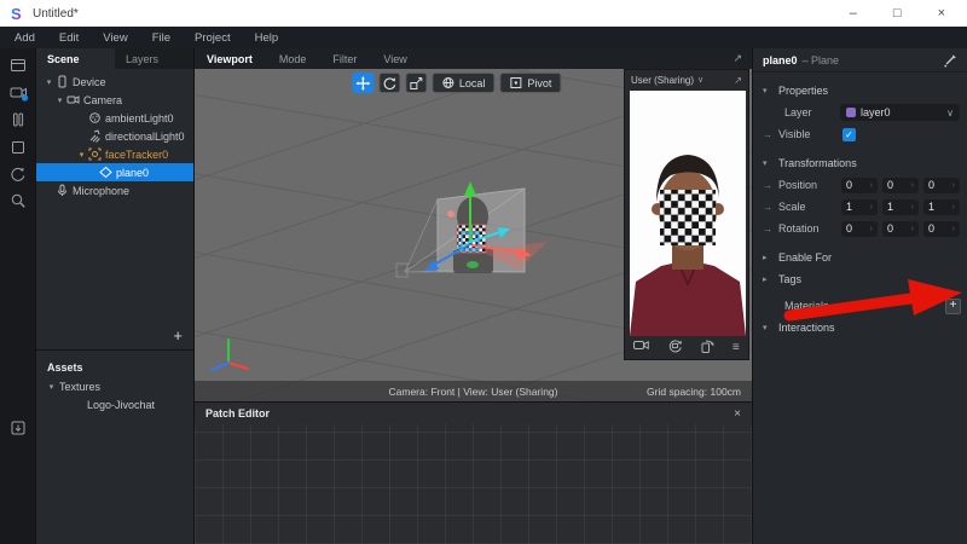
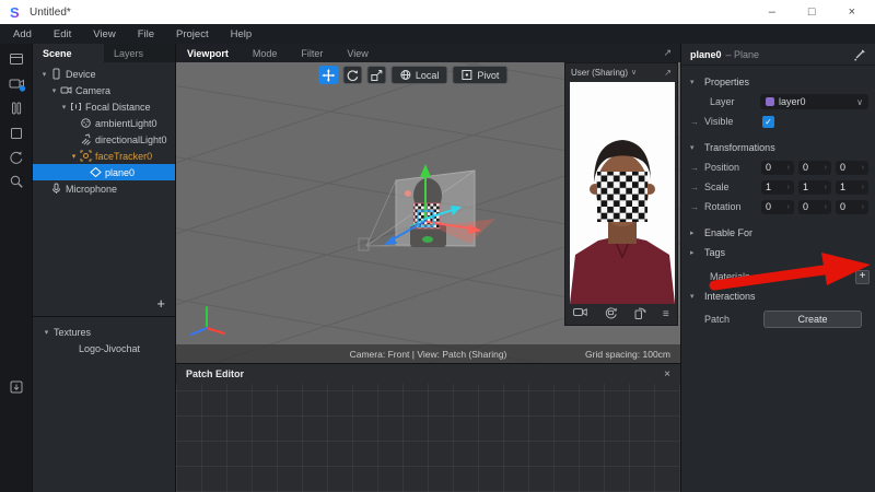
  S
  Untitled*
  –
  □
  ×
  Add
  Edit
  View
  File
  Project
  Help
  Scene
  Layers
  Device
  Camera
+ Focal Distance
  ambientLight0
  directionalLight0
  faceTracker0
  plane0
  Microphone
  +
- Assets
  Textures
  Logo-Jivochat
  Viewport
  Mode
  Filter
  View
  ↗
  Local
  Pivot
  User (Sharing)
  ↗
  ≡
- Camera: Front | View: User (Sharing)
+ Camera: Front | View: Patch (Sharing)
  Grid spacing: 100cm
  Patch Editor
  ×
  plane0
  – Plane
  Properties
  Layer
  layer0
  ∨
  →
  Visible
  ✓
  Transformations
  →
  Position
  0
  0
  0
  →
  Scale
  1
  1
  1
  →
  Rotation
  0
  0
  0
  Enable For
  Tags
  Materia
  +
  Interactions
+ Patch
+ Create
